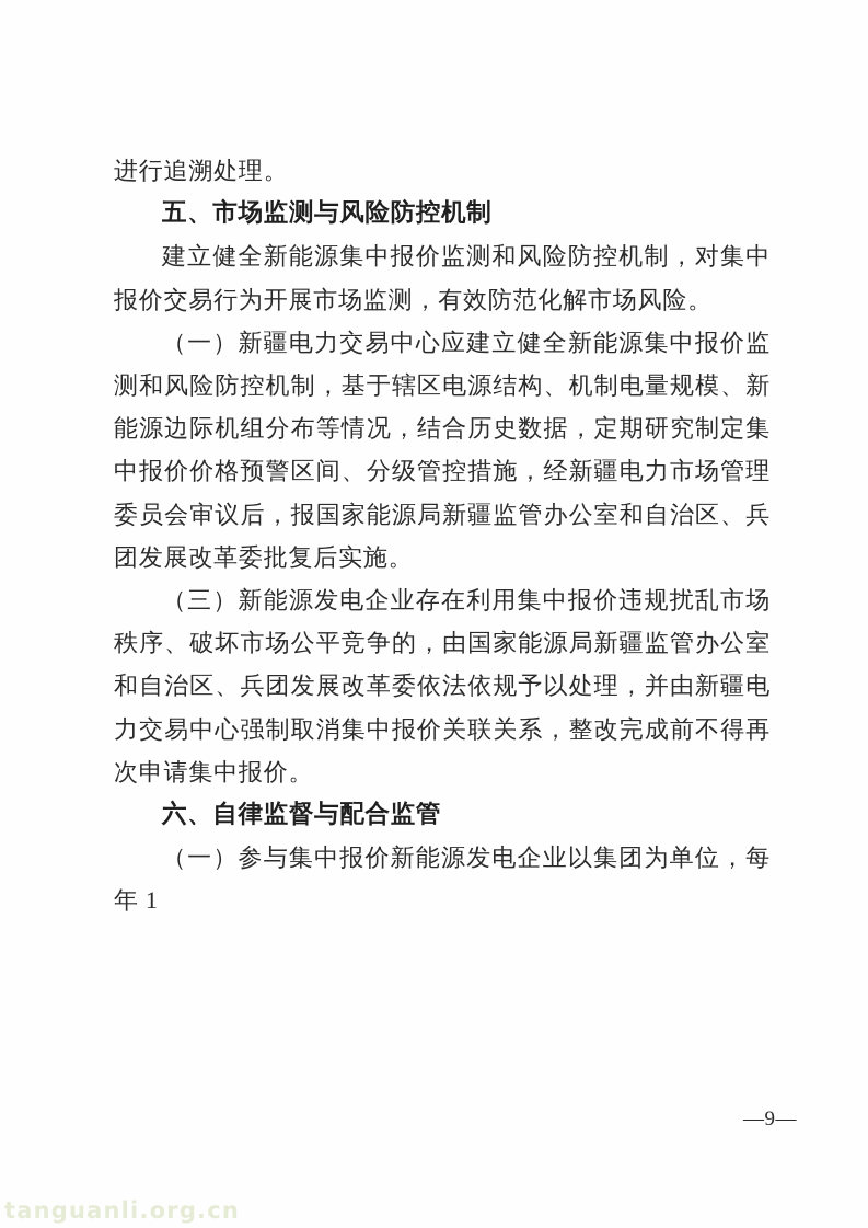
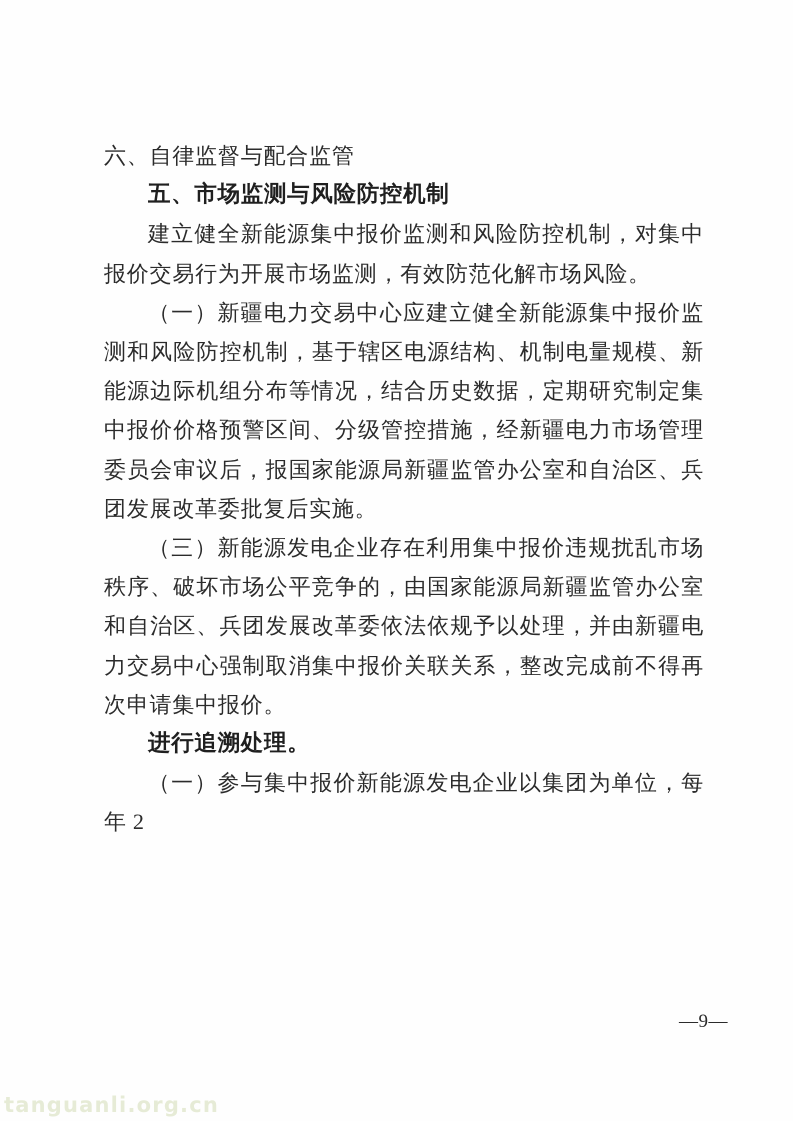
- 进行追溯处理。
+ 六、自律监督与配合监管
  五、市场监测与风险防控机制
  建立健全新能源集中报价监测和风险防控机制，对集中报价交易行为开展市场监测，有效防范化解市场风险。
  （一）新疆电力交易中心应建立健全新能源集中报价监测和风险防控机制，基于辖区电源结构、机制电量规模、新能源边际机组分布等情况，结合历史数据，定期研究制定集中报价价格预警区间、分级管控措施，经新疆电力市场管理委员会审议后，报国家能源局新疆监管办公室和自治区、兵团发展改革委批复后实施。
  （三）新能源发电企业存在利用集中报价违规扰乱市场秩序、破坏市场公平竞争的，由国家能源局新疆监管办公室和自治区、兵团发展改革委依法依规予以处理，并由新疆电力交易中心强制取消集中报价关联关系，整改完成前不得再次申请集中报价。
- 六、自律监督与配合监管
+ 进行追溯处理。
- （一）参与集中报价新能源发电企业以集团为单位，每年 1
+ （一）参与集中报价新能源发电企业以集团为单位，每年 2
  —9—
  tanguanli.org.cn
